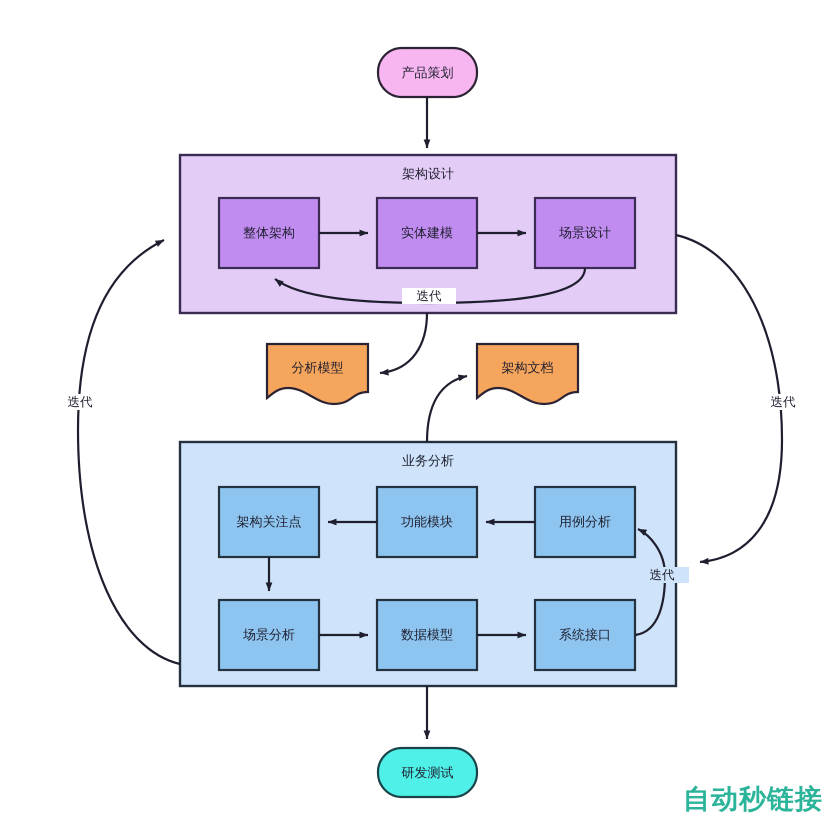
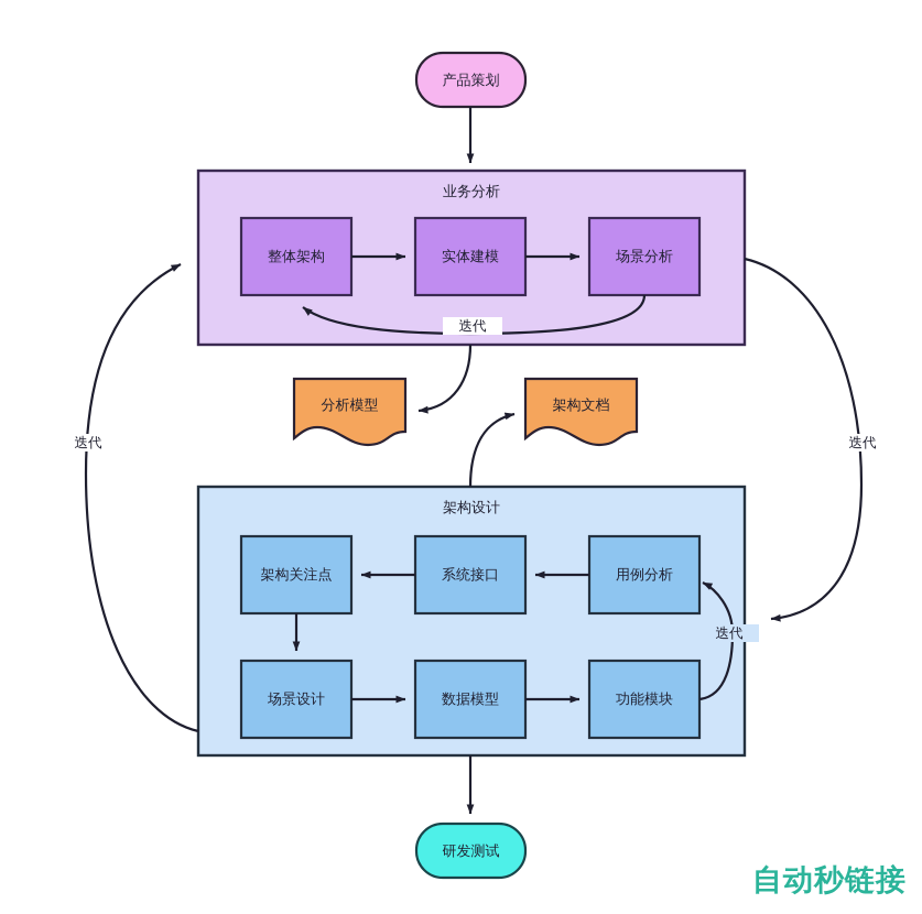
  产品策划
- 架构设计
+ 业务分析
  整体架构
  实体建模
- 场景设计
+ 场景分析
  迭代
  分析模型
  架构文档
- 业务分析
+ 架构设计
  架构关注点
- 功能模块
+ 系统接口
  用例分析
- 场景分析
+ 场景设计
  数据模型
- 系统接口
+ 功能模块
  迭代
  迭代
  迭代
  研发测试
  自动秒链接
